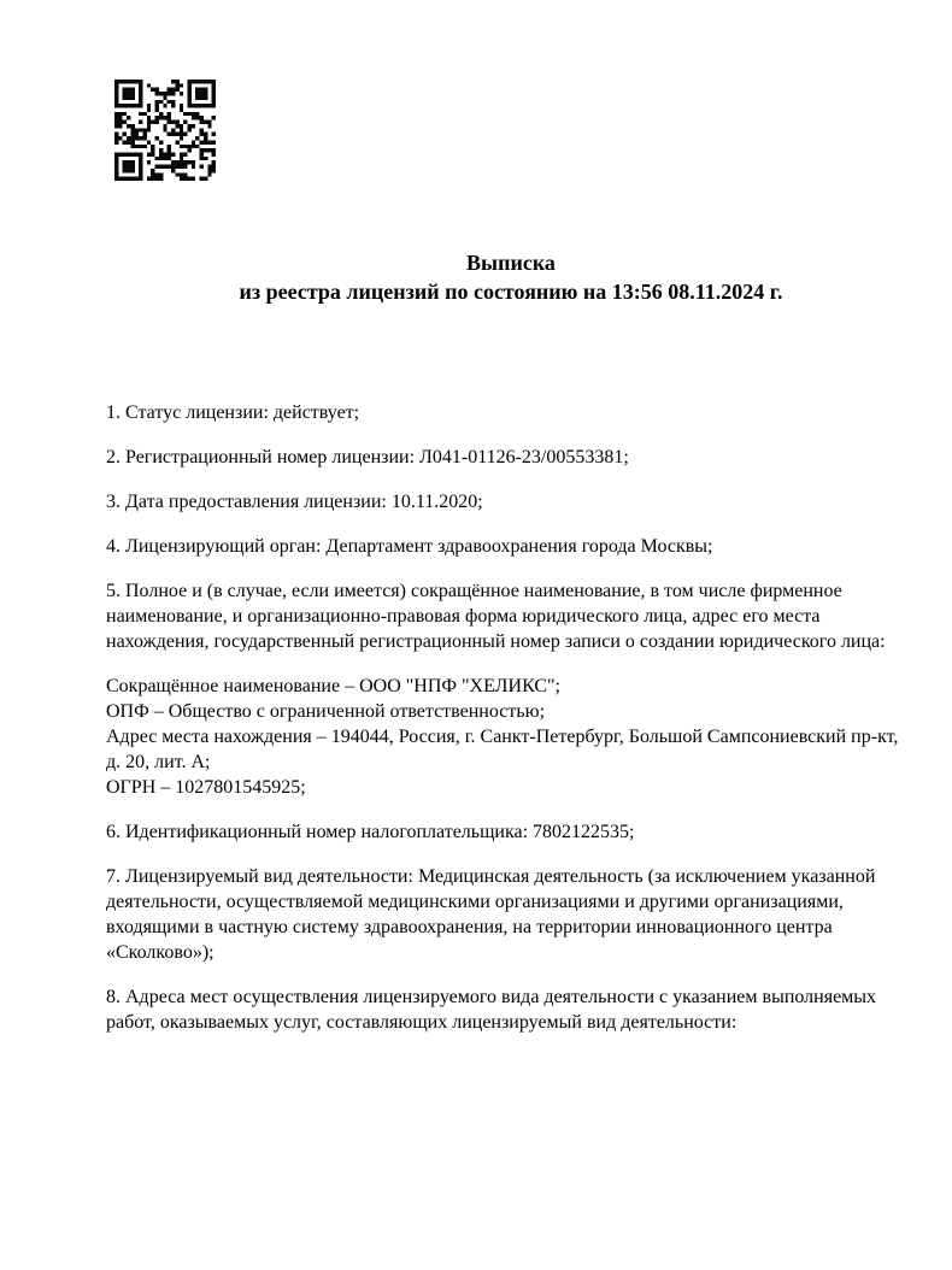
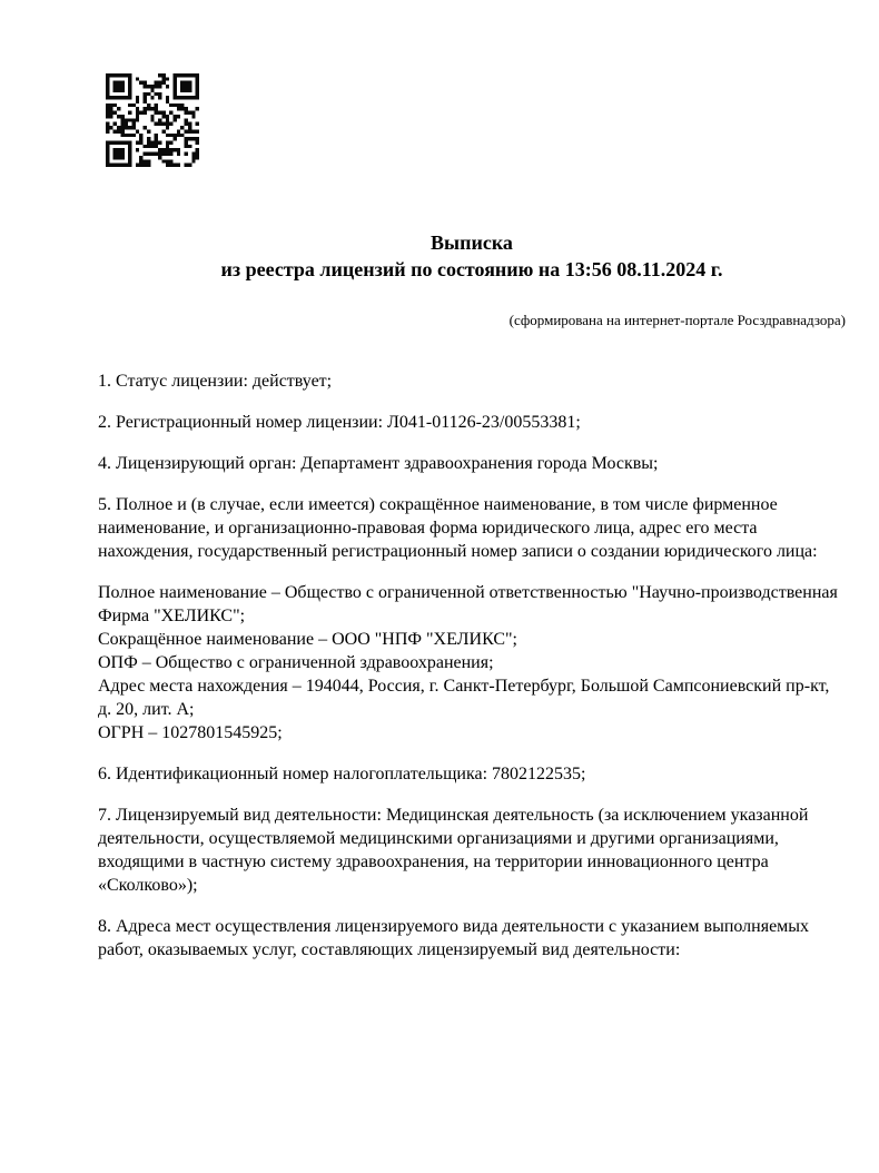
  Выписка
  из реестра лицензий по состоянию на 13:56 08.11.2024 г.
+ (сформирована на интернет-портале Росздравнадзора)
  1. Статус лицензии: действует;
  2. Регистрационный номер лицензии: Л041-01126-23/00553381;
- 3. Дата предоставления лицензии: 10.11.2020;
  4. Лицензирующий орган: Департамент здравоохранения города Москвы;
  5. Полное и (в случае, если имеется) сокращённое наименование, в том числе фирменное наименование, и организационно-правовая форма юридического лица, адрес его места нахождения, государственный регистрационный номер записи о создании юридического лица:
+ Полное наименование – Общество с ограниченной ответственностью "Научно-производственная Фирма "ХЕЛИКС";
  Сокращённое наименование – ООО "НПФ "ХЕЛИКС";
- ОПФ – Общество с ограниченной ответственностью;
+ ОПФ – Общество с ограниченной здравоохранения;
  Адрес места нахождения – 194044, Россия, г. Санкт-Петербург, Большой Сампсониевский пр-кт, д. 20, лит. А;
  ОГРН – 1027801545925;
  6. Идентификационный номер налогоплательщика: 7802122535;
  7. Лицензируемый вид деятельности: Медицинская деятельность (за исключением указанной деятельности, осуществляемой медицинскими организациями и другими организациями, входящими в частную систему здравоохранения, на территории инновационного центра «Сколково»);
  8. Адреса мест осуществления лицензируемого вида деятельности с указанием выполняемых работ, оказываемых услуг, составляющих лицензируемый вид деятельности:
